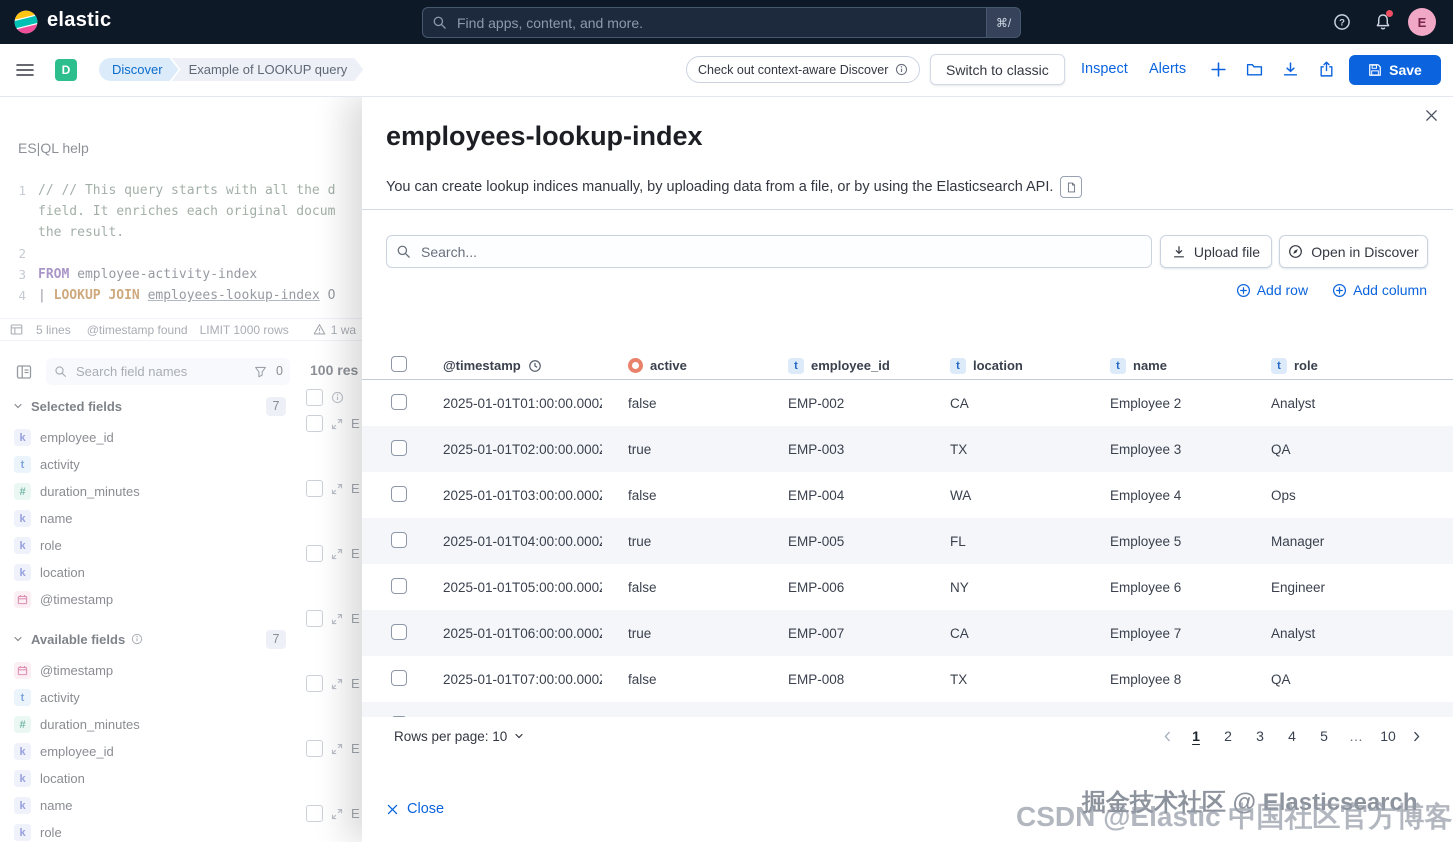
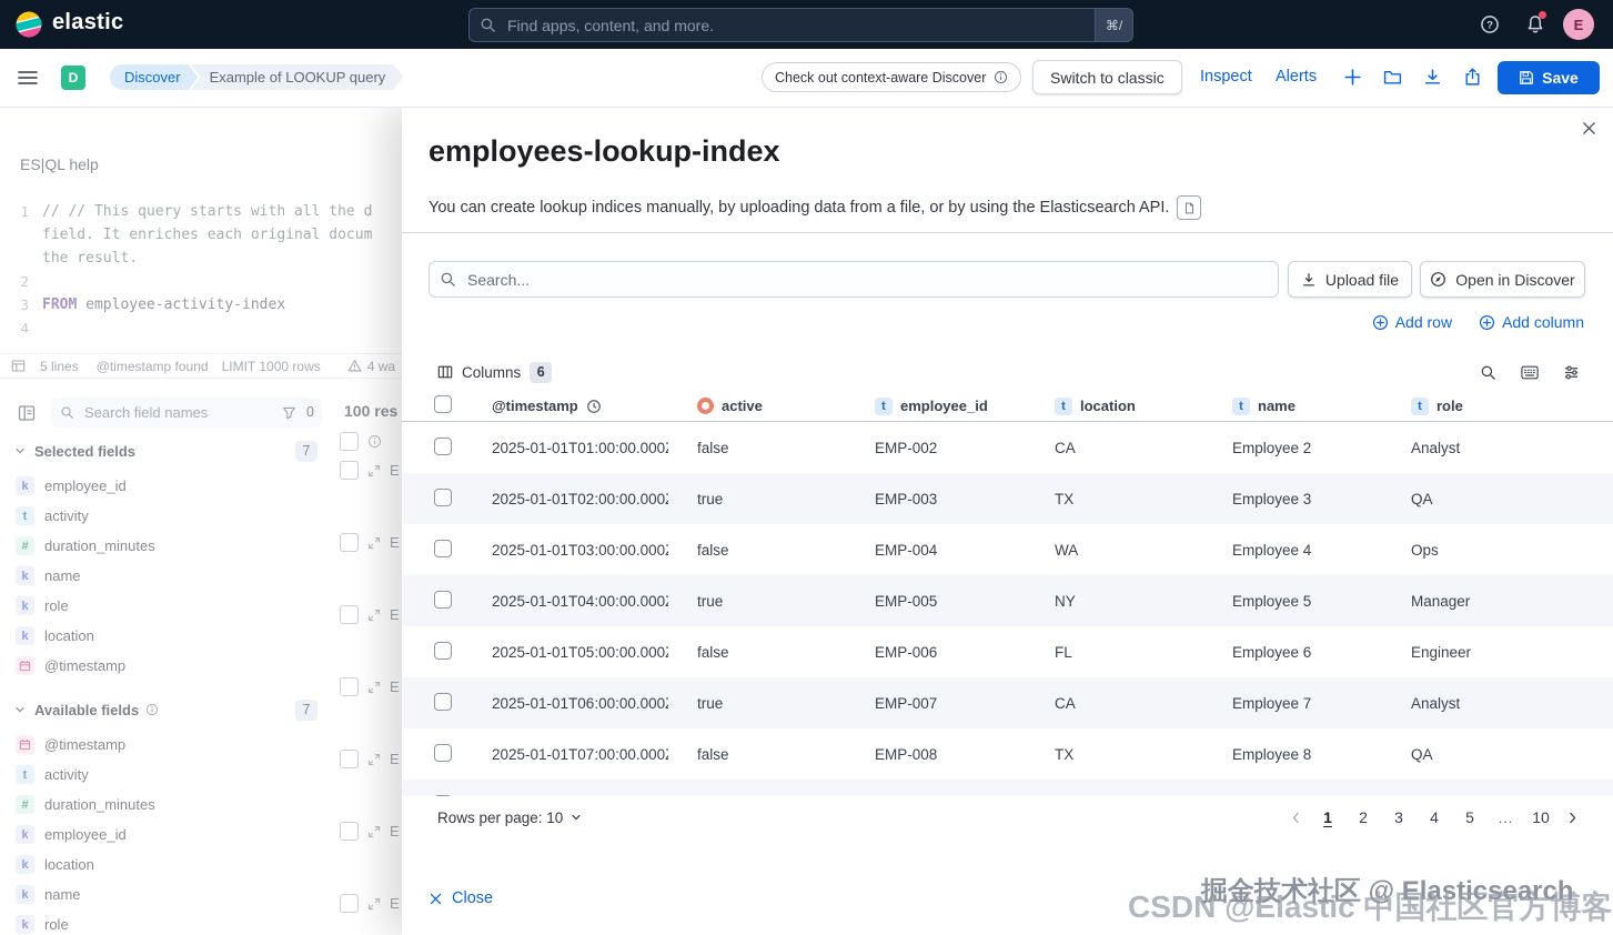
  elastic
  Find apps, content, and more.
  ⌘/
  ?
  E
  D
  Discover
  Example of LOOKUP query
  Check out context-aware Discover
  Switch to classic
  Inspect
  Alerts
  Save
  ES|QL help
  1
  // // This query starts with all the d
  field. It enriches each original docum
  the result.
  2
  3
  FROM employee-activity-index
  4
- | LOOKUP JOIN employees-lookup-index O
  5 lines
  @timestamp found
  LIMIT 1000 rows
- 1 wa
+ 4 wa
  Search field names
  0
  100 res
  Selected fields
  7
  k
  employee_id
  t
  activity
  #
  duration_minutes
  k
  name
  k
  role
  k
  location
  @timestamp
  Available fields
  7
  @timestamp
  t
  activity
  #
  duration_minutes
  k
  employee_id
  k
  location
  k
  name
  k
  role
  E
  E
  E
  E
  E
  E
  E
  employees-lookup-index
  You can create lookup indices manually, by uploading data from a file, or by using the Elasticsearch API.
  Search...
  Upload file
  Open in Discover
  Add row
  Add column
+ Columns
+ 6
  @timestamp
  active
  t
  employee_id
  t
  location
  t
  name
  t
  role
  2025-01-01T01:00:00.000
  false
  EMP-002
  CA
  Employee 2
  Analyst
  2025-01-01T02:00:00.000
  true
  EMP-003
  TX
  Employee 3
  QA
  2025-01-01T03:00:00.000
  false
  EMP-004
  WA
  Employee 4
  Ops
  2025-01-01T04:00:00.000
  true
  EMP-005
- FL
+ NY
  Employee 5
  Manager
  2025-01-01T05:00:00.000
  false
  EMP-006
- NY
+ FL
  Employee 6
  Engineer
  2025-01-01T06:00:00.000
  true
  EMP-007
  CA
  Employee 7
  Analyst
  2025-01-01T07:00:00.000
  false
  EMP-008
  TX
  Employee 8
  QA
  Rows per page: 10
  1
  2
  3
  4
  5
  …
  10
  Close
  掘金技术社区 @ Elasticsearch
  CSDN @Elastic 中国社区官方博客
